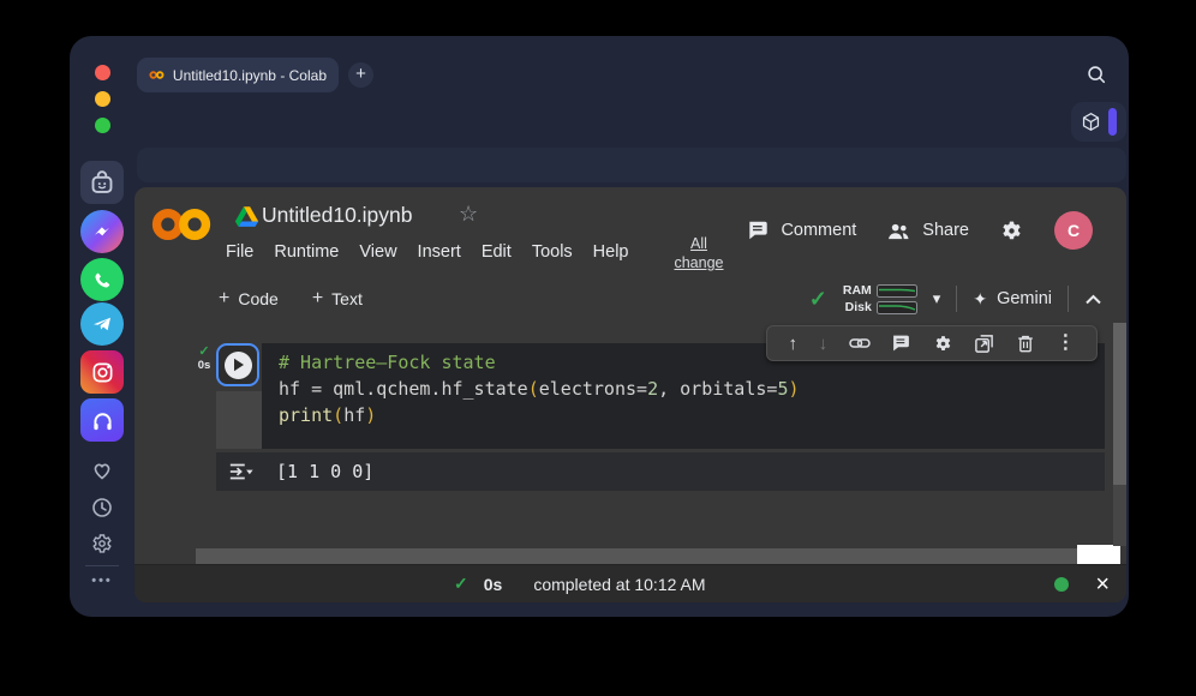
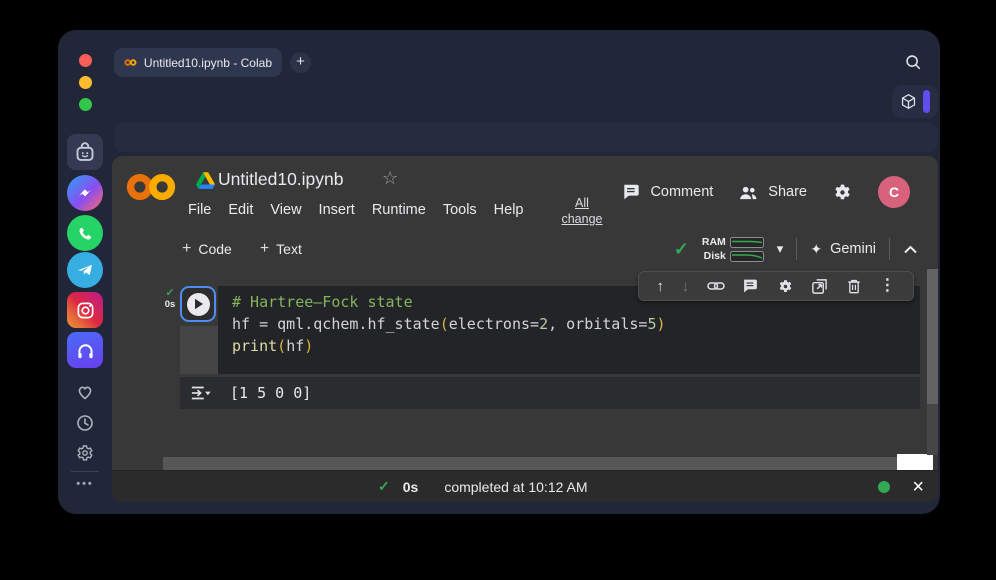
  •••
  Untitled10.ipynb - Colab
  +
  Untitled10.ipynb
  ☆
  File
- Runtime
+ Edit
  View
  Insert
- Edit
+ Runtime
  Tools
  Help
  All change
  Comment
  Share
  C
  +
  Code
  +
  Text
  ✓
  RAM
  Disk
  ▾
  ✦
  Gemini
  ↑
  ↓
  ⋮
  ✓
  0s
  # Hartree–Fock state
  hf = qml.qchem.hf_state(electrons=2, orbitals=5)
  print(hf)
- [1 1 0 0]
+ [1 5 0 0]
  ✓
  0s
  completed at 10:12 AM
  ×
